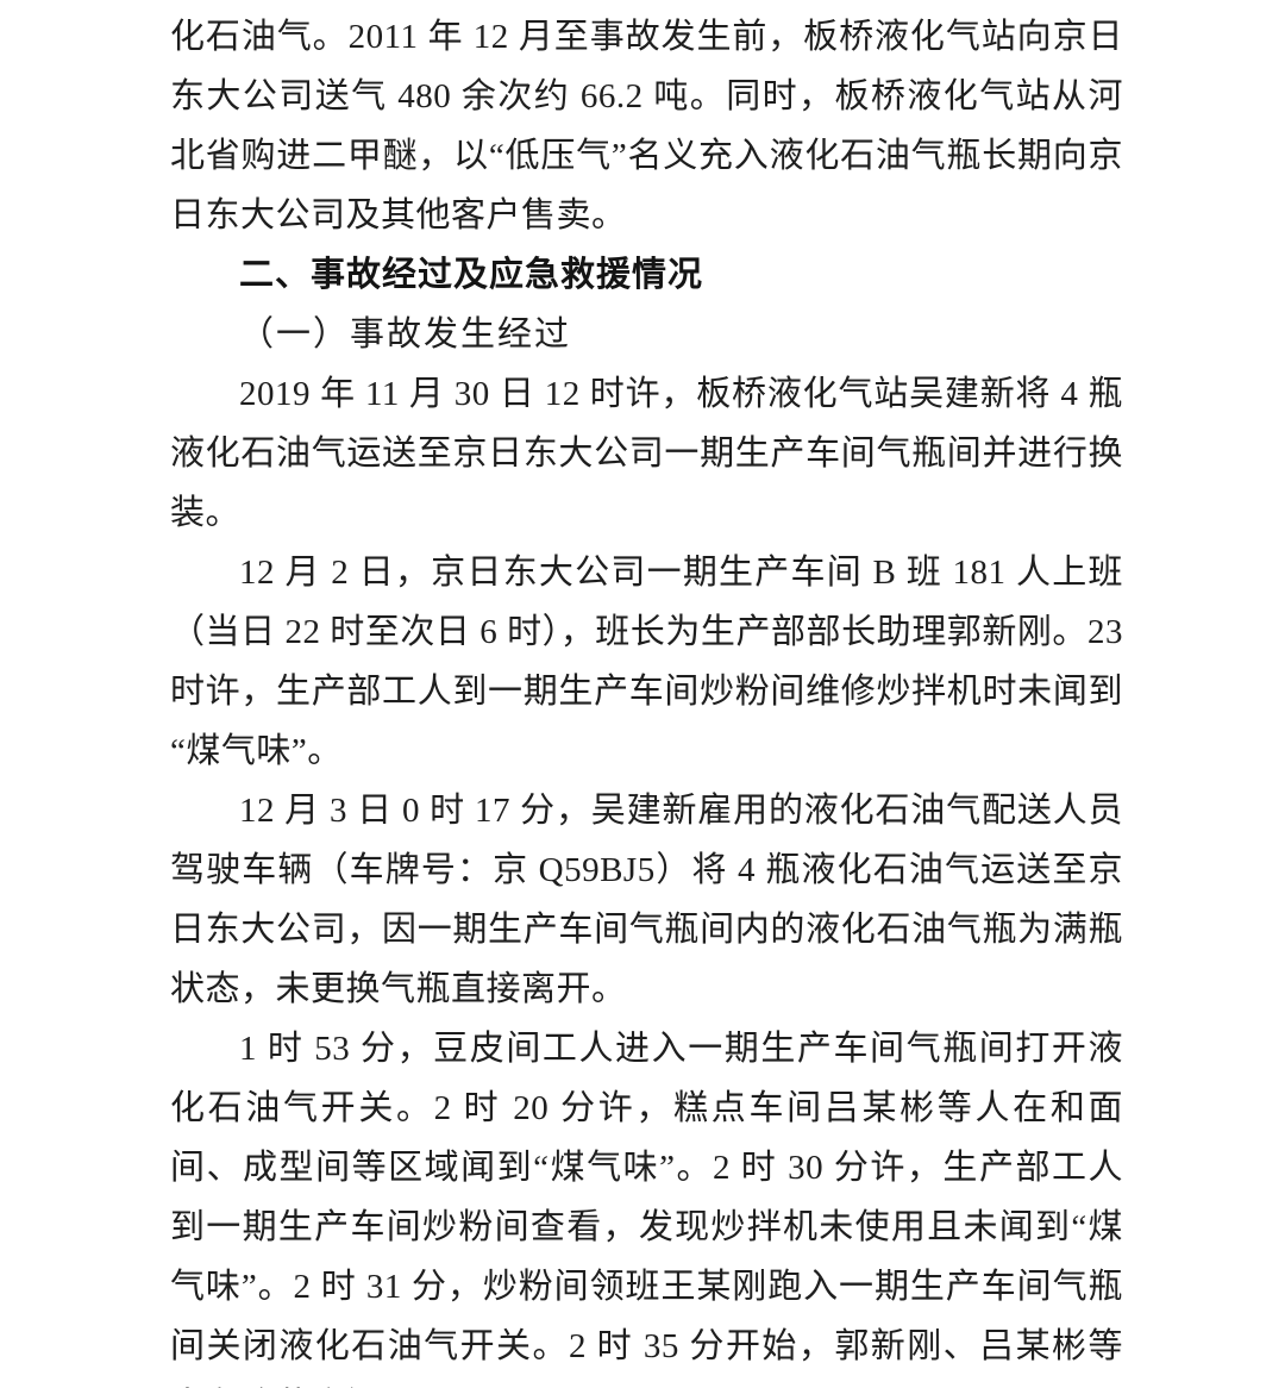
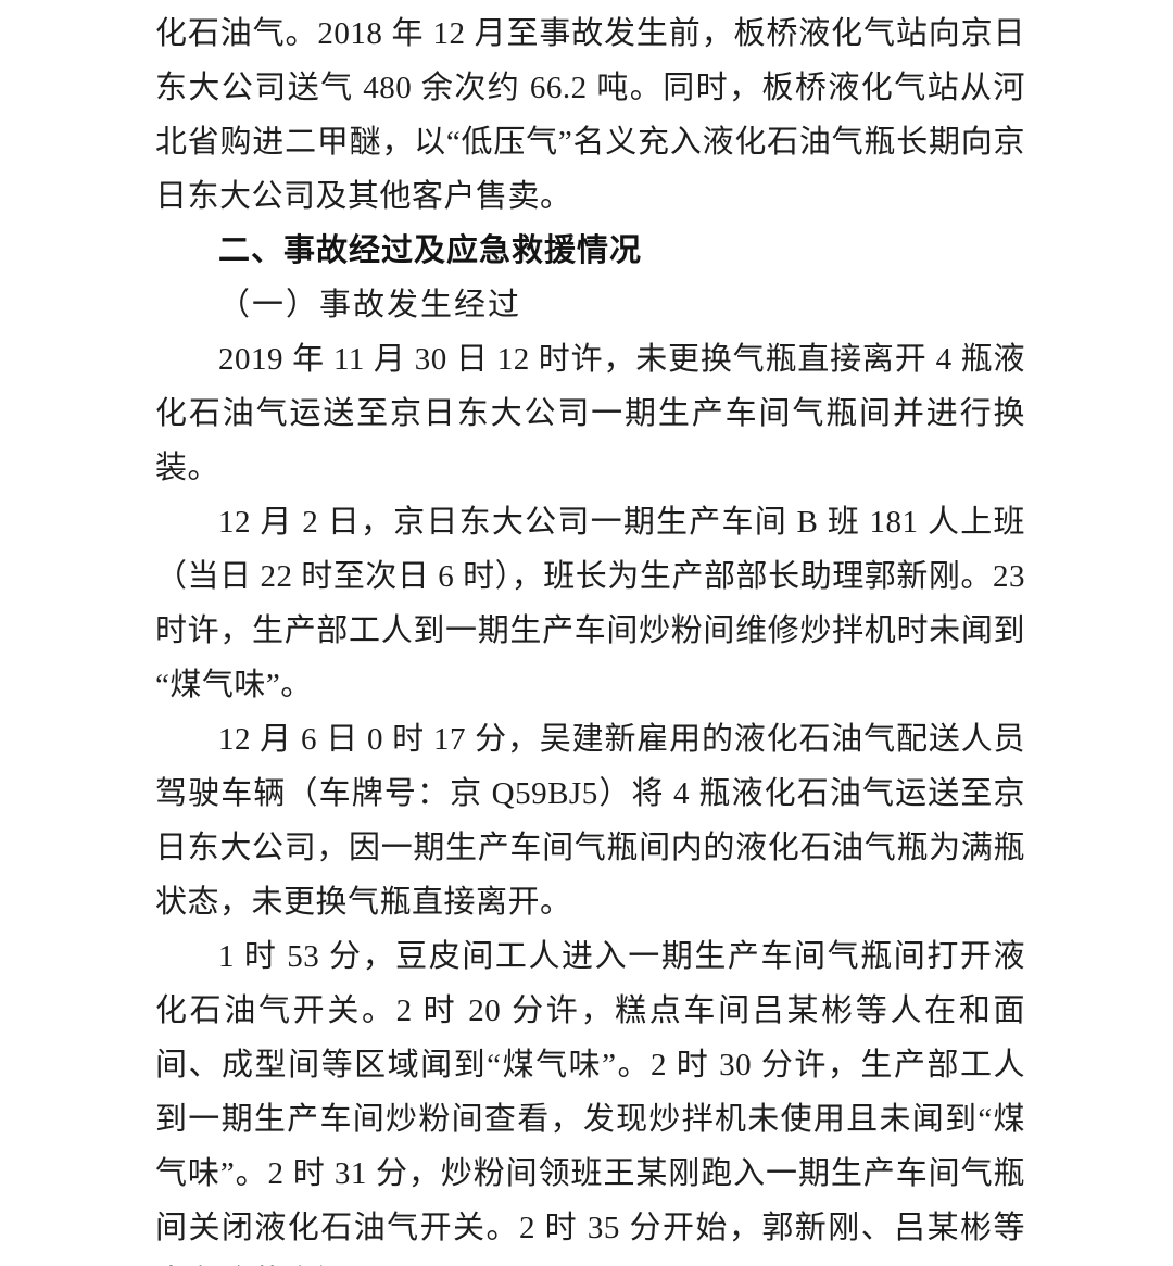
- 化石油气。2011 年 12 月至事故发生前，板桥液化气站向京日东大公司送气 480 余次约 66.2 吨。同时，板桥液化气站从河北省购进二甲醚，以“低压气”名义充入液化石油气瓶长期向京日东大公司及其他客户售卖。
+ 化石油气。2018 年 12 月至事故发生前，板桥液化气站向京日东大公司送气 480 余次约 66.2 吨。同时，板桥液化气站从河北省购进二甲醚，以“低压气”名义充入液化石油气瓶长期向京日东大公司及其他客户售卖。
  二、事故经过及应急救援情况
  （一）事故发生经过
- 2019 年 11 月 30 日 12 时许，板桥液化气站吴建新将 4 瓶液化石油气运送至京日东大公司一期生产车间气瓶间并进行换装。
+ 2019 年 11 月 30 日 12 时许，未更换气瓶直接离开 4 瓶液化石油气运送至京日东大公司一期生产车间气瓶间并进行换装。
  12 月 2 日，京日东大公司一期生产车间 B 班 181 人上班（当日 22 时至次日 6 时），班长为生产部部长助理郭新刚。23 时许，生产部工人到一期生产车间炒粉间维修炒拌机时未闻到“煤气味”。
- 12 月 3 日 0 时 17 分，吴建新雇用的液化石油气配送人员驾驶车辆（车牌号：京 Q59BJ5）将 4 瓶液化石油气运送至京日东大公司，因一期生产车间气瓶间内的液化石油气瓶为满瓶状态，未更换气瓶直接离开。
+ 12 月 6 日 0 时 17 分，吴建新雇用的液化石油气配送人员驾驶车辆（车牌号：京 Q59BJ5）将 4 瓶液化石油气运送至京日东大公司，因一期生产车间气瓶间内的液化石油气瓶为满瓶状态，未更换气瓶直接离开。
  1 时 53 分，豆皮间工人进入一期生产车间气瓶间打开液化石油气开关。2 时 20 分许，糕点车间吕某彬等人在和面间、成型间等区域闻到“煤气味”。2 时 30 分许，生产部工人到一期生产车间炒粉间查看，发现炒拌机未使用且未闻到“煤气味”。2 时 31 分，炒粉间领班王某刚跑入一期生产车间气瓶间关闭液化石油气开关。2 时 35 分开始，郭新刚、吕某彬等
